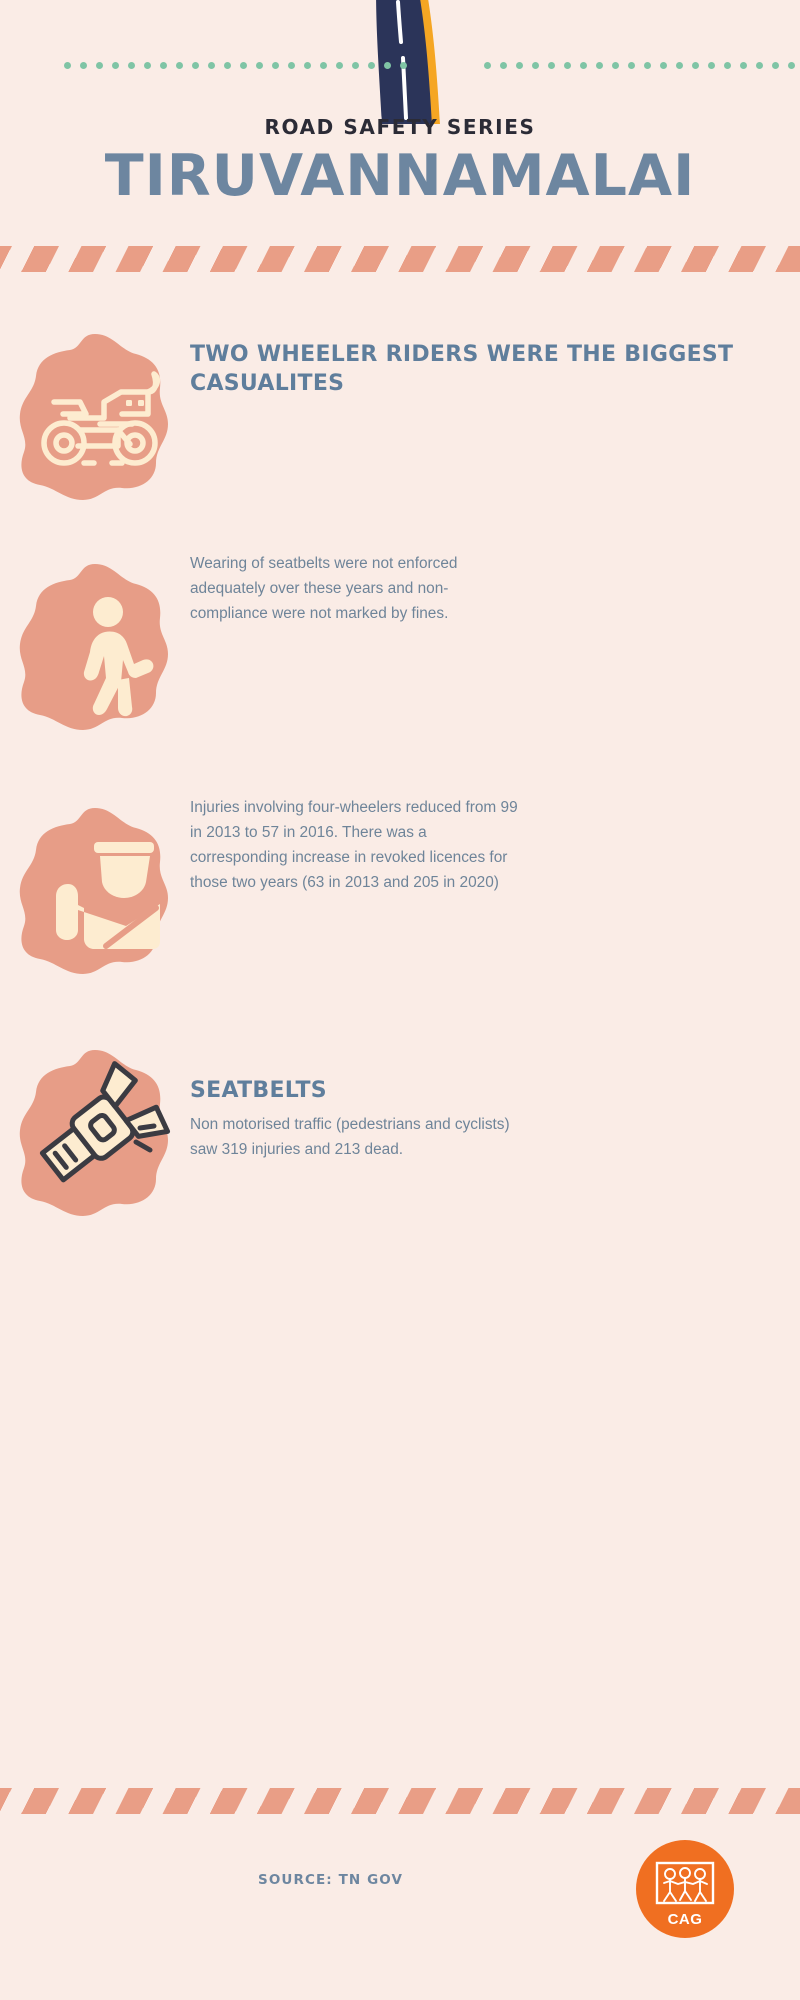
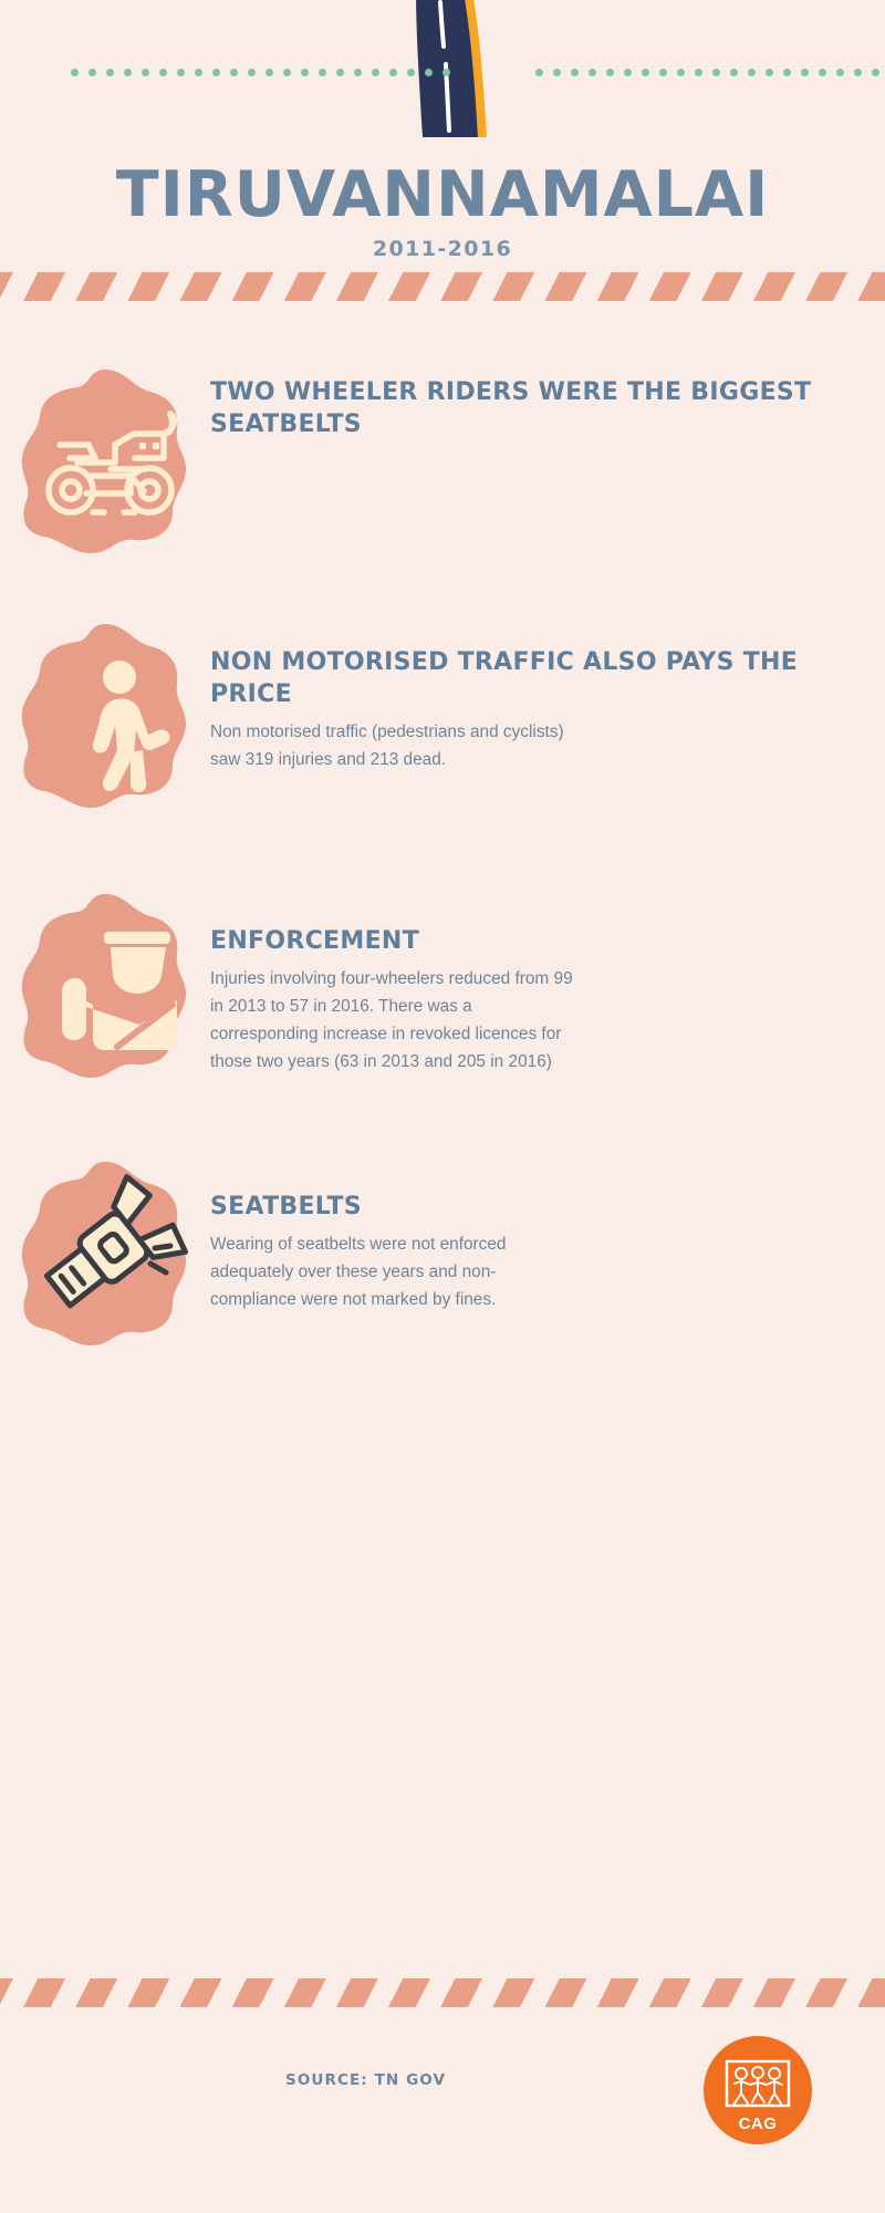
- ROAD SAFETY SERIES
  TIRUVANNAMALAI
+ 2011-2016
- TWO WHEELER RIDERS WERE THE BIGGEST CASUALITES
+ TWO WHEELER RIDERS WERE THE BIGGEST SEATBELTS
+ NON MOTORISED TRAFFIC ALSO PAYS THE PRICE
- Wearing of seatbelts were not enforced adequately over these years and non-compliance were not marked by fines.
+ Non motorised traffic (pedestrians and cyclists) saw 319 injuries and 213 dead.
+ ENFORCEMENT
- Injuries involving four-wheelers reduced from 99 in 2013 to 57 in 2016. There was a corresponding increase in revoked licences for those two years (63 in 2013 and 205 in 2020)
+ Injuries involving four-wheelers reduced from 99 in 2013 to 57 in 2016. There was a corresponding increase in revoked licences for those two years (63 in 2013 and 205 in 2016)
  SEATBELTS
- Non motorised traffic (pedestrians and cyclists) saw 319 injuries and 213 dead.
+ Wearing of seatbelts were not enforced adequately over these years and non-compliance were not marked by fines.
  SOURCE: TN GOV
  CAG
